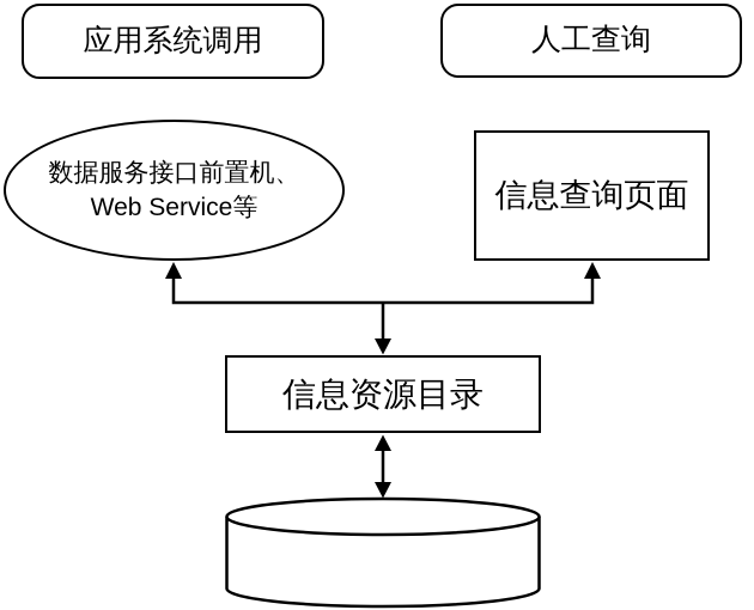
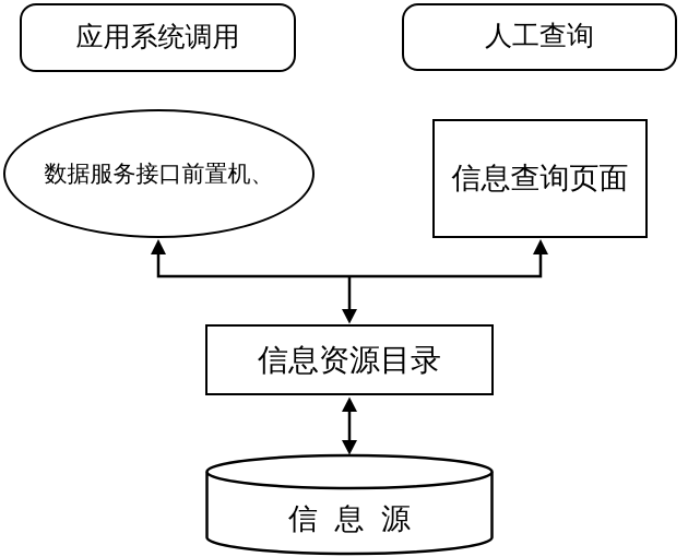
  应用系统调用
  人工查询
  数据服务接口前置机、
- Web Service等
  信息查询页面
  信息资源目录
+ 信 息 源
